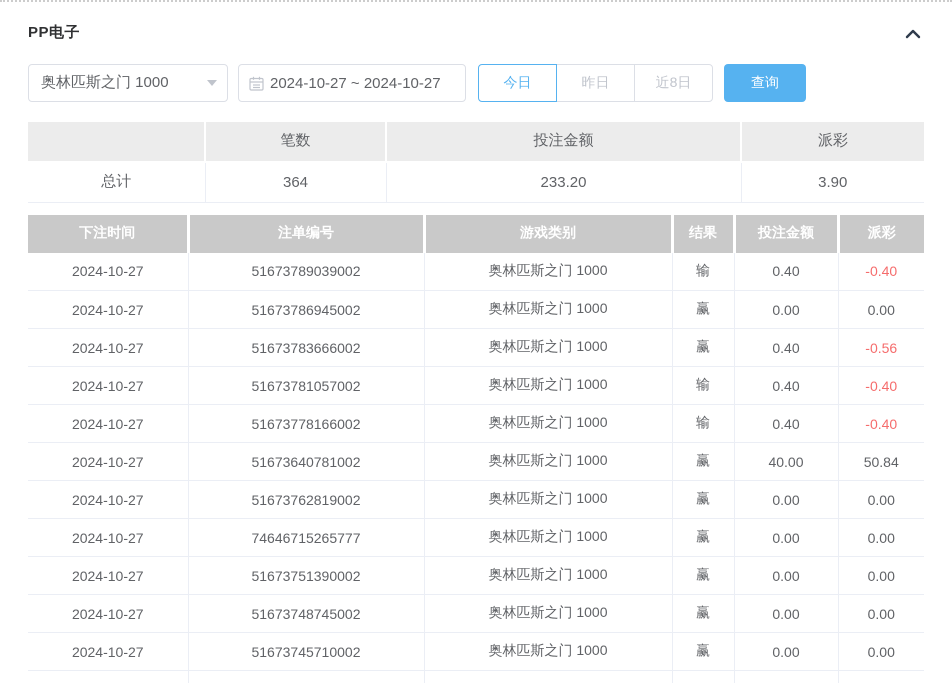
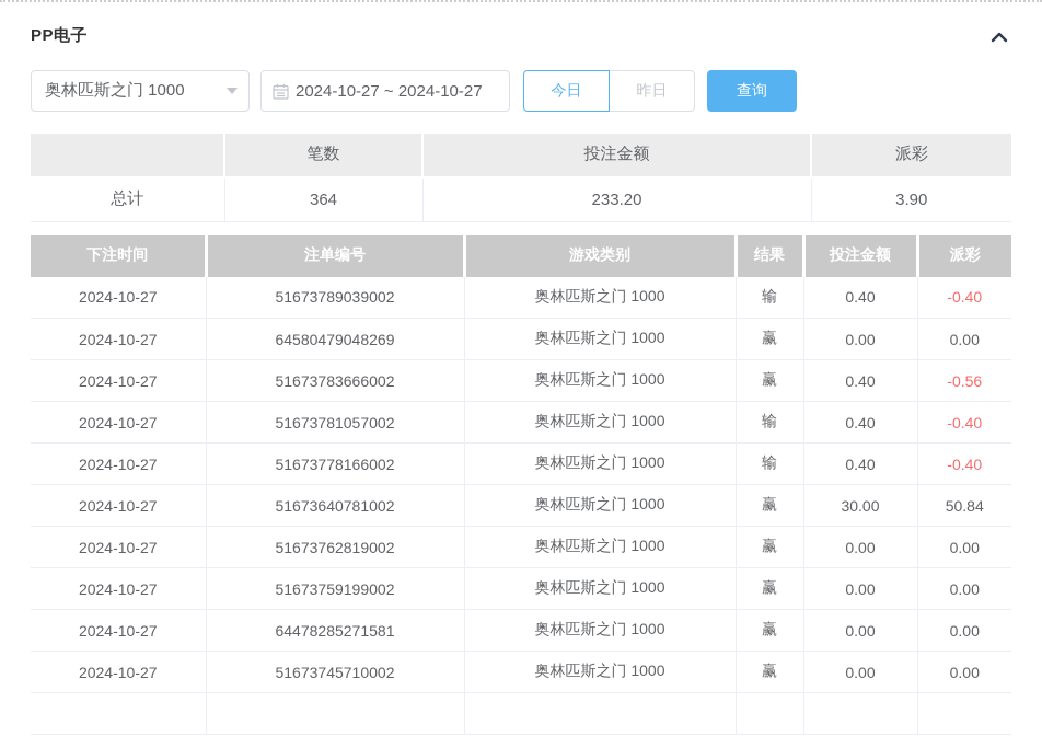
  PP电子
  奥林匹斯之门 1000
  2024-10-27 ~ 2024-10-27
  今日
  昨日
- 近8日
  查询
  	笔数	投注金额	派彩
  总计	364	233.20	3.90
  下注时间	注单编号	游戏类别	结果	投注金额	派彩
  2024-10-27	51673789039002	奥林匹斯之门 1000	输	0.40	-0.40
- 2024-10-27	51673786945002	奥林匹斯之门 1000	赢	0.00	0.00
+ 2024-10-27	64580479048269	奥林匹斯之门 1000	赢	0.00	0.00
  2024-10-27	51673783666002	奥林匹斯之门 1000	赢	0.40	-0.56
  2024-10-27	51673781057002	奥林匹斯之门 1000	输	0.40	-0.40
  2024-10-27	51673778166002	奥林匹斯之门 1000	输	0.40	-0.40
- 2024-10-27	51673640781002	奥林匹斯之门 1000	赢	40.00	50.84
+ 2024-10-27	51673640781002	奥林匹斯之门 1000	赢	30.00	50.84
  2024-10-27	51673762819002	奥林匹斯之门 1000	赢	0.00	0.00
- 2024-10-27	74646715265777	奥林匹斯之门 1000	赢	0.00	0.00
+ 2024-10-27	51673759199002	奥林匹斯之门 1000	赢	0.00	0.00
- 2024-10-27	51673751390002	奥林匹斯之门 1000	赢	0.00	0.00
+ 2024-10-27	64478285271581	奥林匹斯之门 1000	赢	0.00	0.00
- 2024-10-27	51673748745002	奥林匹斯之门 1000	赢	0.00	0.00
  2024-10-27	51673745710002	奥林匹斯之门 1000	赢	0.00	0.00
